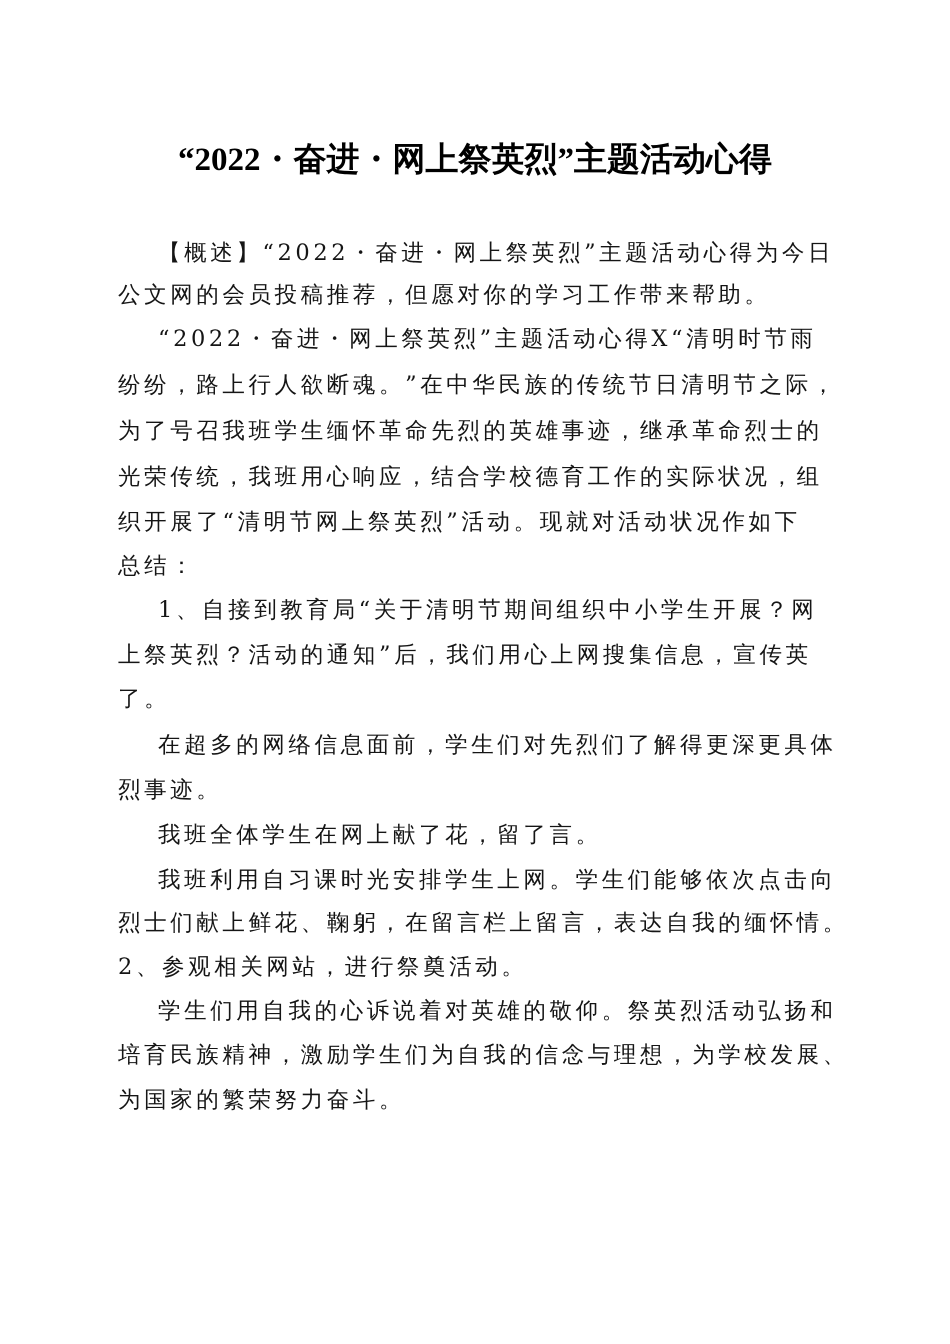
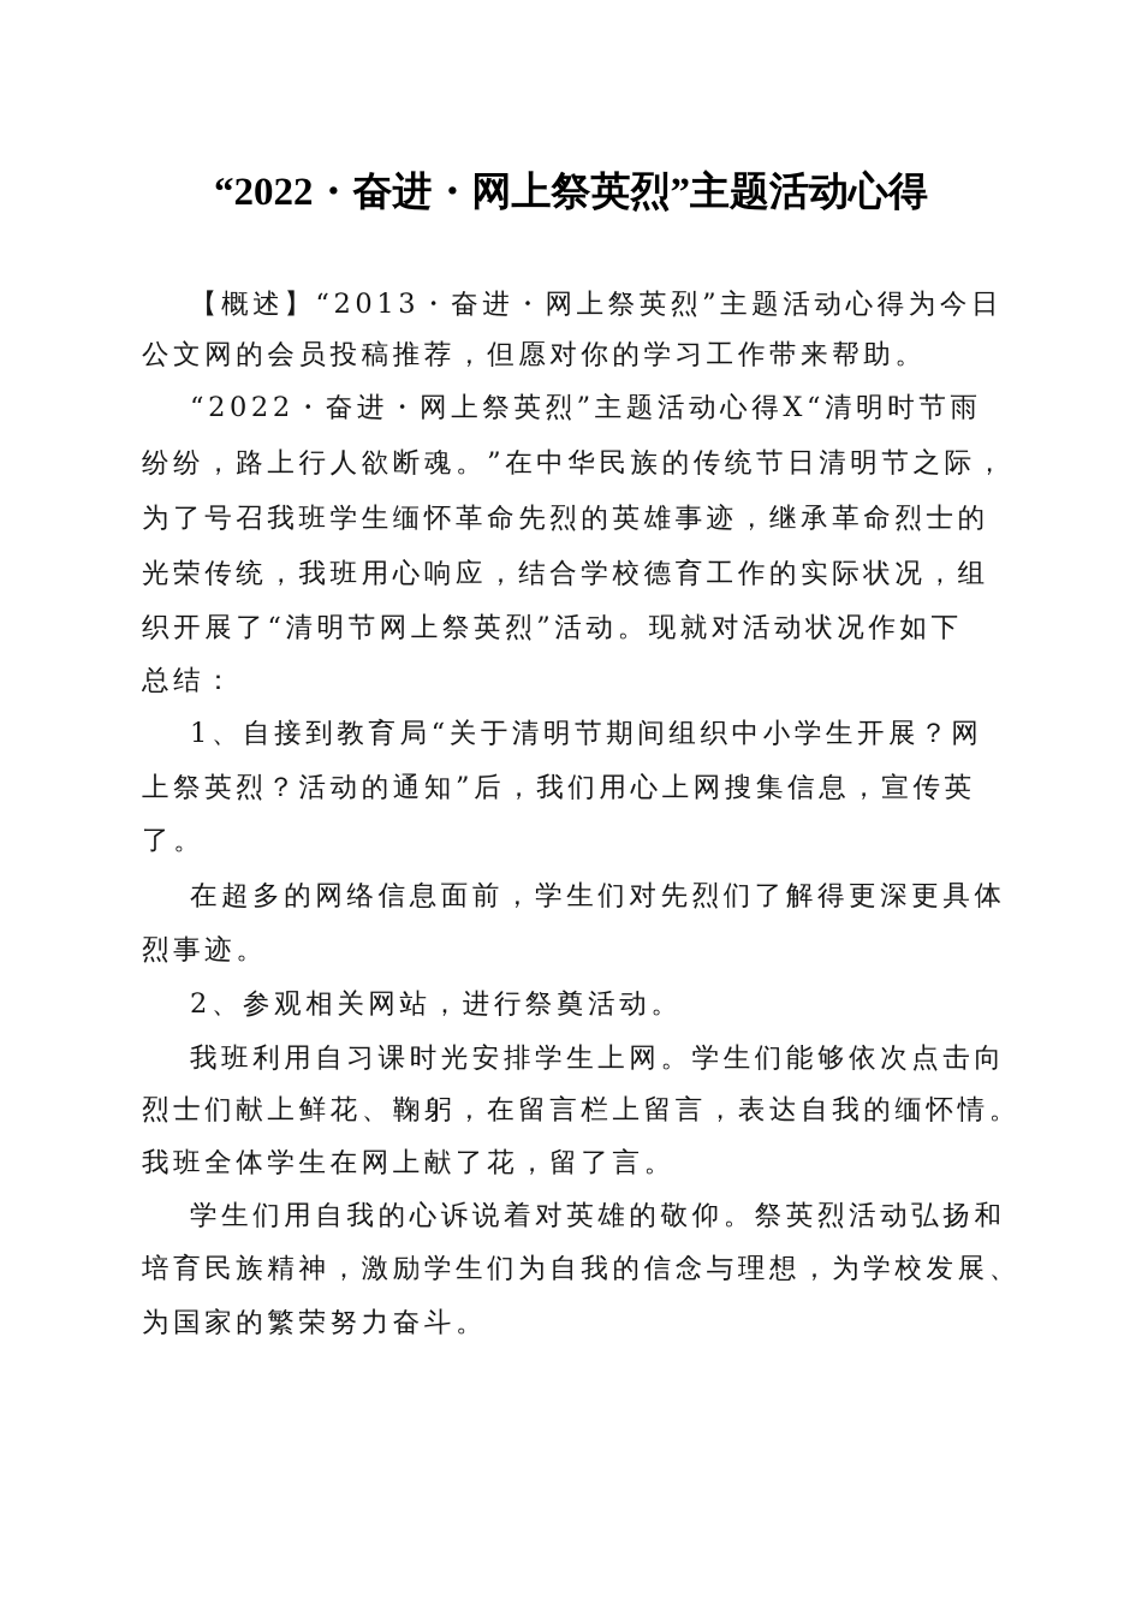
  “2022・奋进・网上祭英烈”主题活动心得
- 【概述】“2022・奋进・网上祭英烈”主题活动心得为今日
+ 【概述】“2013・奋进・网上祭英烈”主题活动心得为今日
  公文网的会员投稿推荐，但愿对你的学习工作带来帮助。
  “2022・奋进・网上祭英烈”主题活动心得X“清明时节雨
  纷纷，路上行人欲断魂。”在中华民族的传统节日清明节之际，
  为了号召我班学生缅怀革命先烈的英雄事迹，继承革命烈士的
  光荣传统，我班用心响应，结合学校德育工作的实际状况，组
  织开展了“清明节网上祭英烈”活动。现就对活动状况作如下
  总结：
  1、自接到教育局“关于清明节期间组织中小学生开展？网
  上祭英烈？活动的通知”后，我们用心上网搜集信息，宣传英
  了。
  在超多的网络信息面前，学生们对先烈们了解得更深更具体
  烈事迹。
- 我班全体学生在网上献了花，留了言。
+ 2、参观相关网站，进行祭奠活动。
  我班利用自习课时光安排学生上网。学生们能够依次点击向
  烈士们献上鲜花、鞠躬，在留言栏上留言，表达自我的缅怀情。
- 2、参观相关网站，进行祭奠活动。
+ 我班全体学生在网上献了花，留了言。
  学生们用自我的心诉说着对英雄的敬仰。祭英烈活动弘扬和
  培育民族精神，激励学生们为自我的信念与理想，为学校发展、
  为国家的繁荣努力奋斗。
